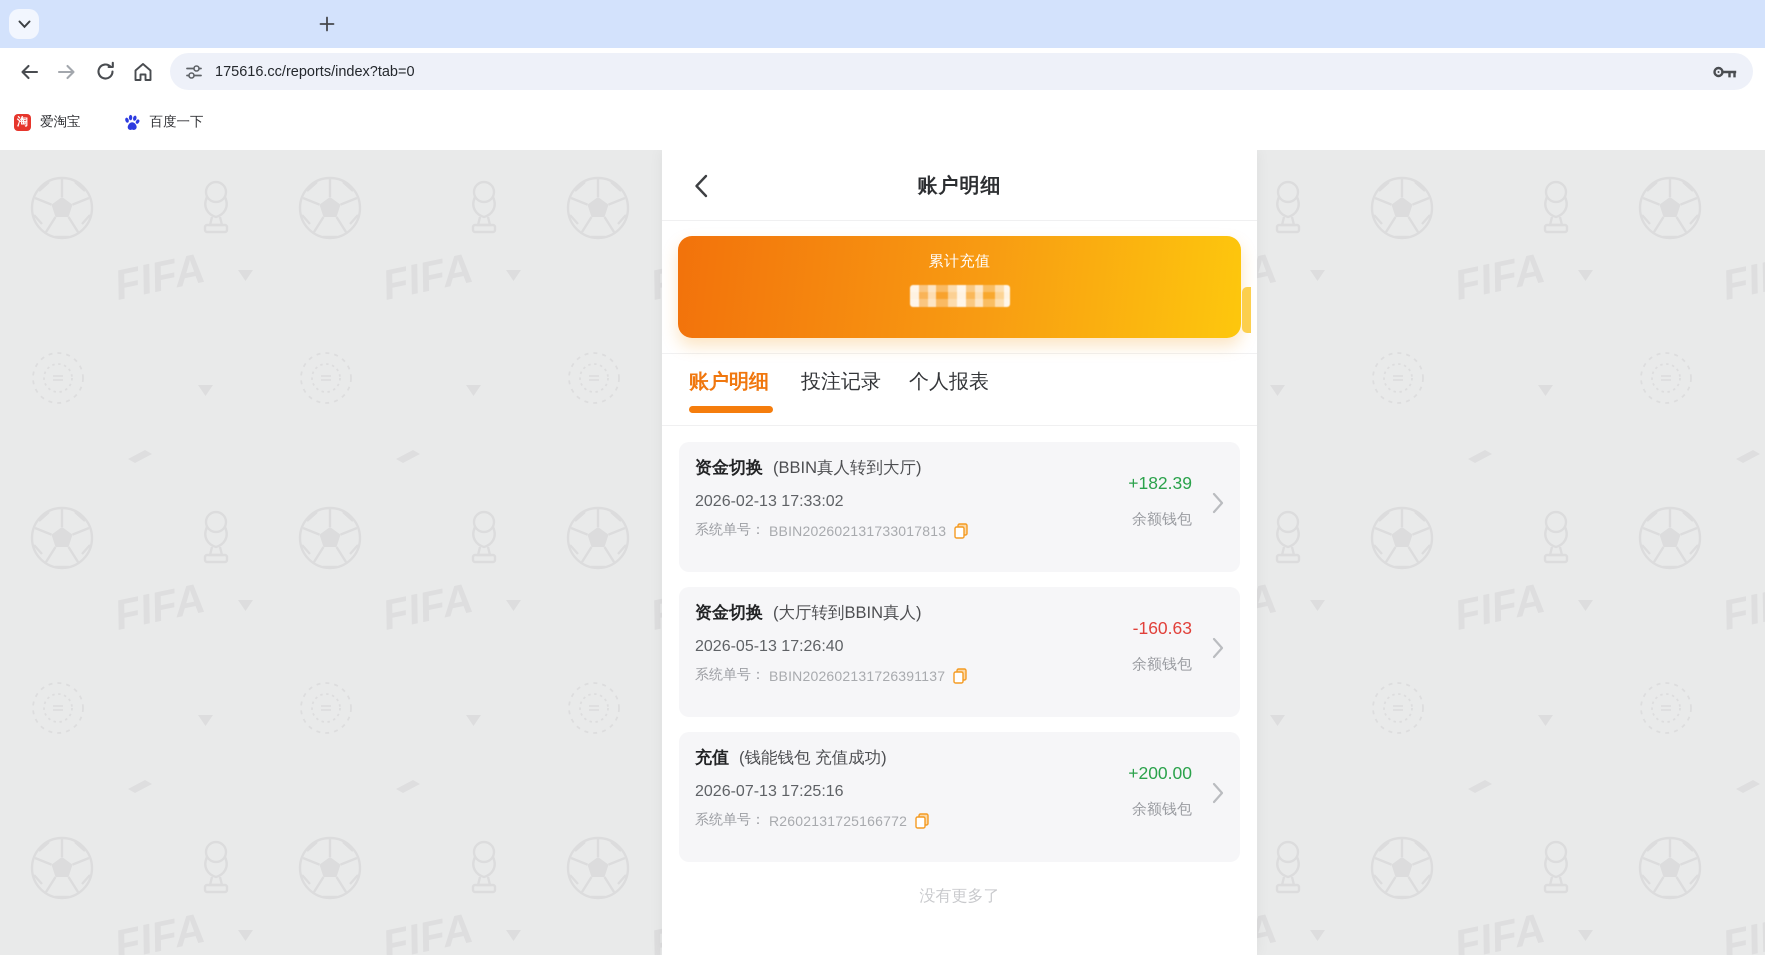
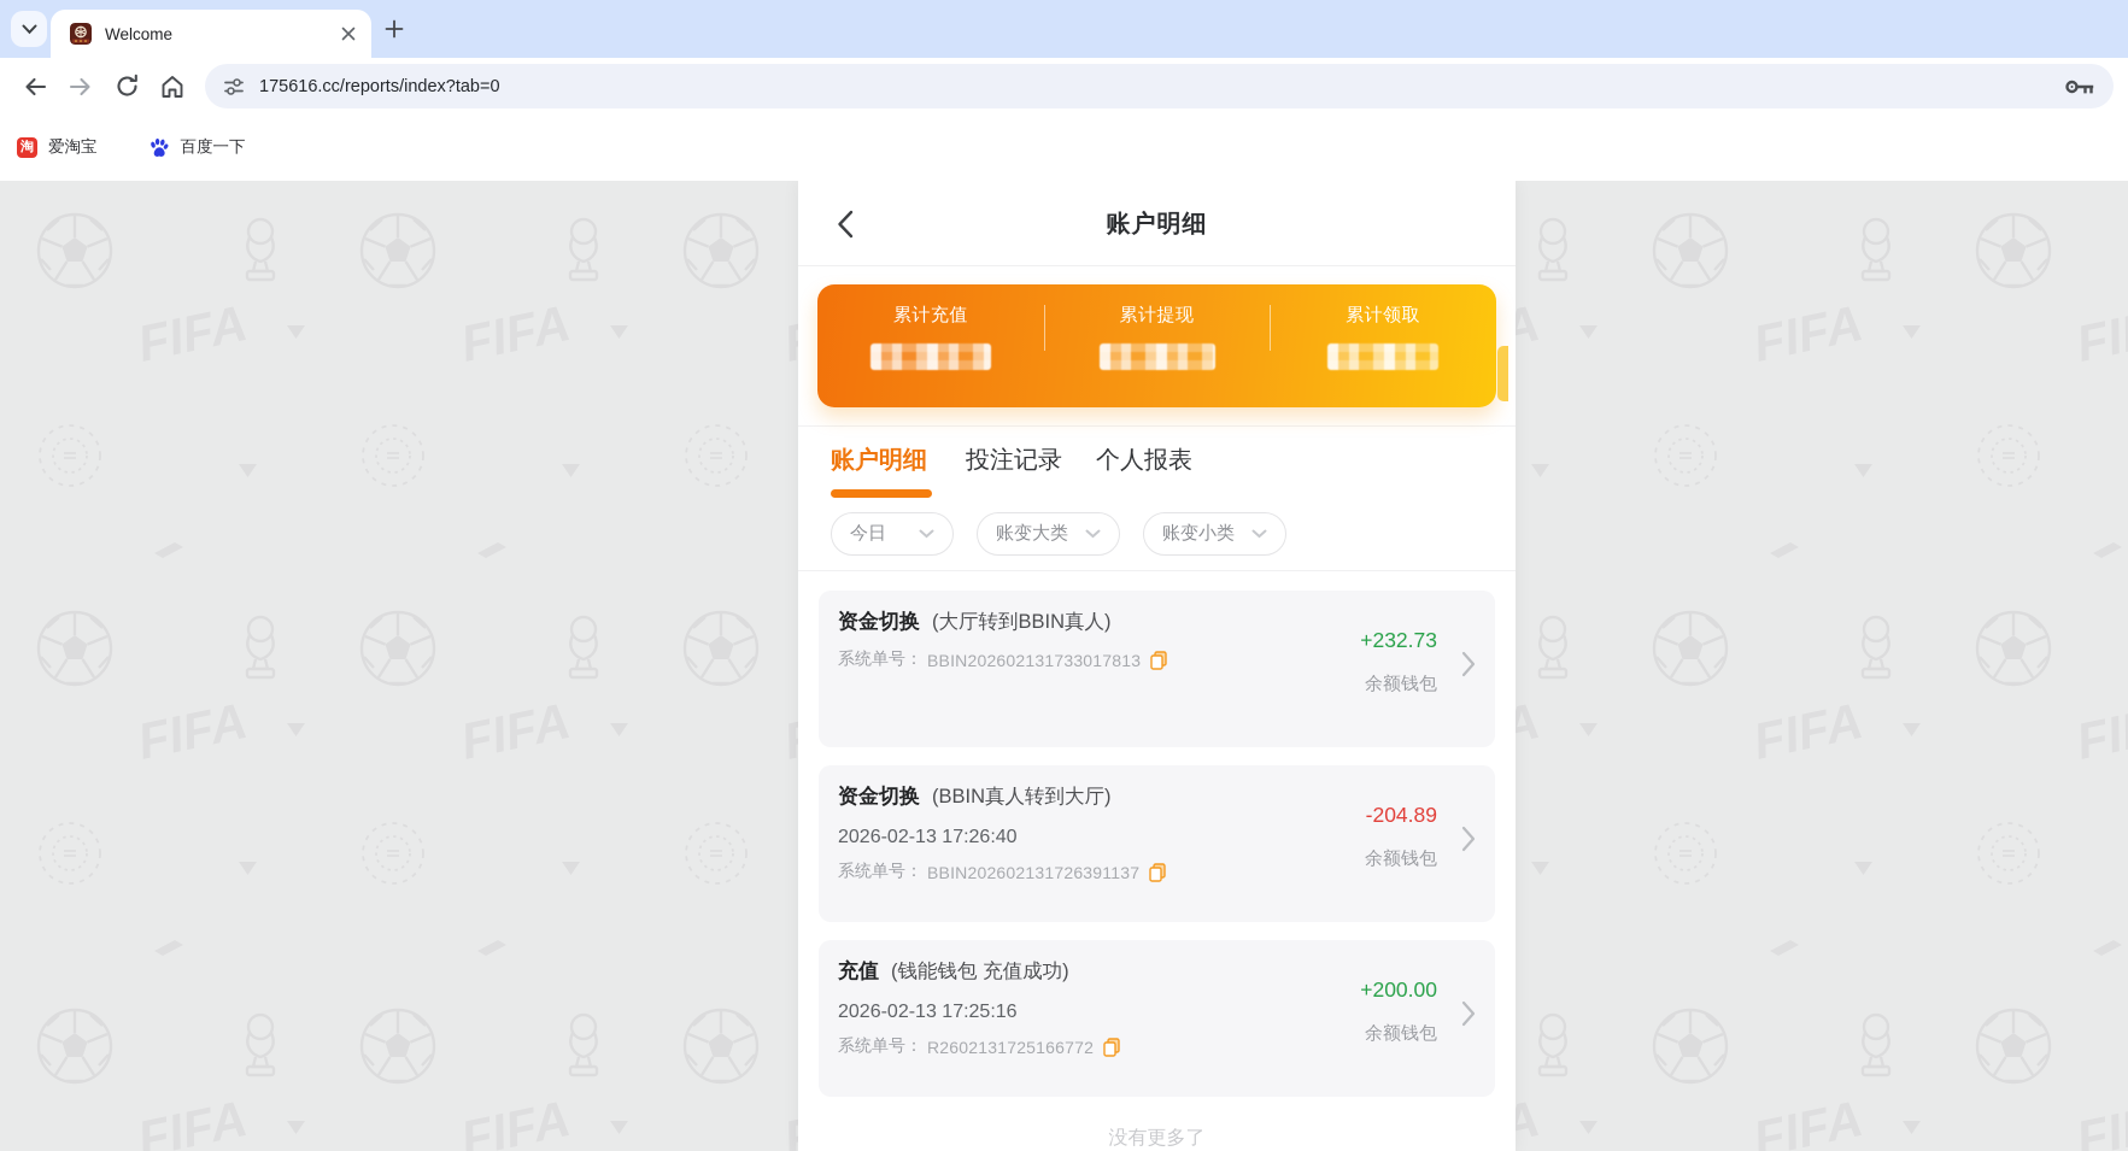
+ Welcome
  175616.cc/reports/index?tab=0
  淘
  爱淘宝
  百度一下
  账户明细
  累计充值
+ 累计提现
+ 累计领取
  账户明细
  投注记录
  个人报表
+ 今日
+ 账变大类
+ 账变小类
  资金切换
- (BBIN真人转到大厅)
+ (大厅转到BBIN真人)
- 2026-02-13 17:33:02
  系统单号：
  BBIN202602131733017813
- +182.39
+ +232.73
  余额钱包
  资金切换
- (大厅转到BBIN真人)
+ (BBIN真人转到大厅)
- 2026-05-13 17:26:40
+ 2026-02-13 17:26:40
  系统单号：
  BBIN202602131726391137
- -160.63
+ -204.89
  余额钱包
  充值
  (钱能钱包 充值成功)
- 2026-07-13 17:25:16
+ 2026-02-13 17:25:16
  系统单号：
  R2602131725166772
  +200.00
  余额钱包
  没有更多了
